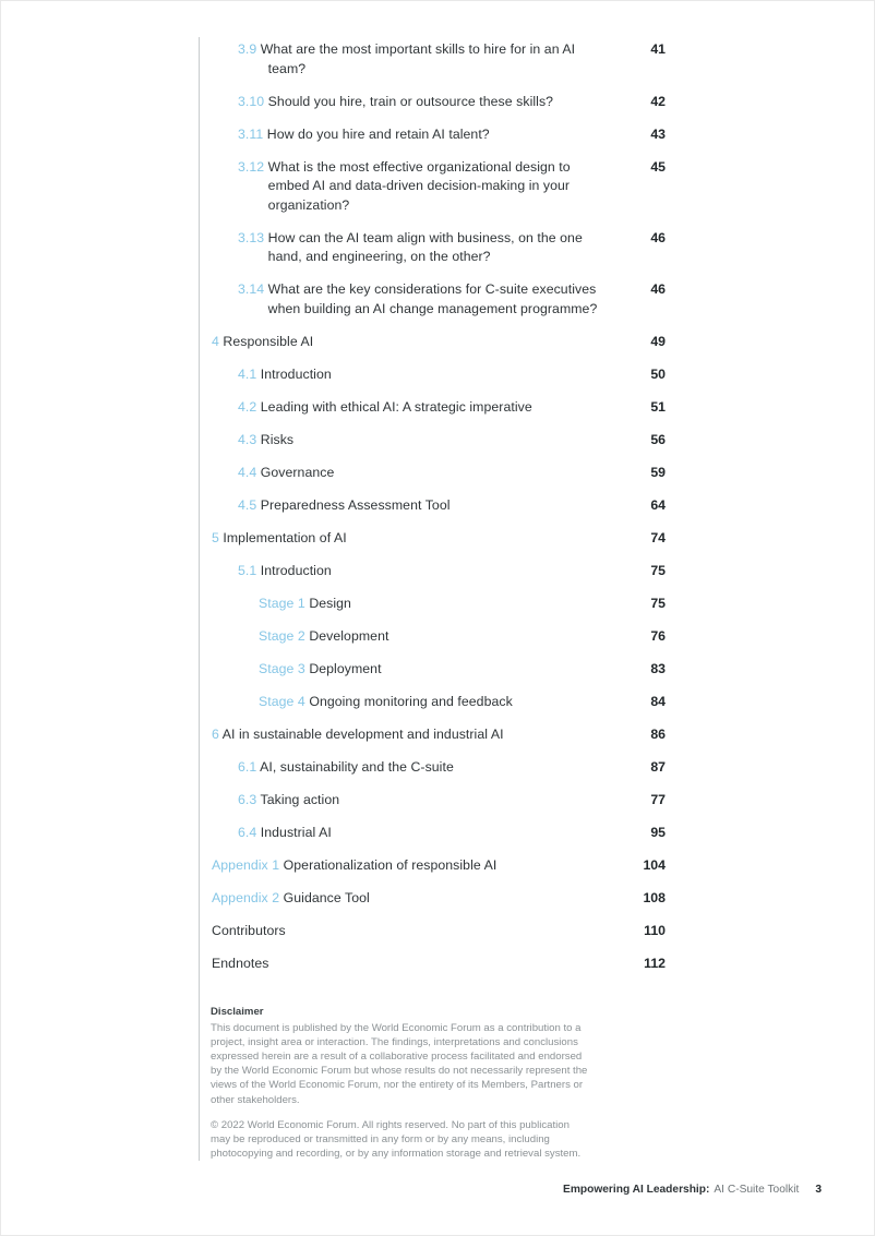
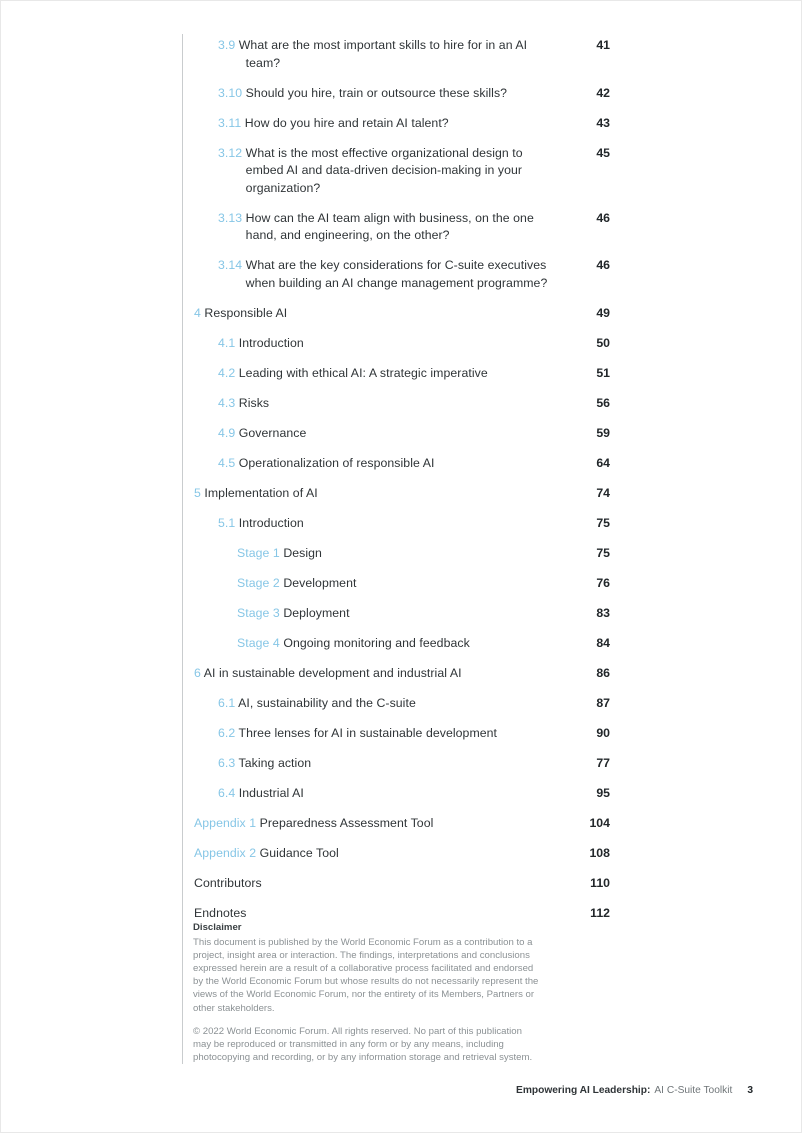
  3.9 What are the most important skills to hire for in an AI team?
  41
  3.10 Should you hire, train or outsource these skills?
  42
  3.11 How do you hire and retain AI talent?
  43
  3.12 What is the most effective organizational design to embed AI and data-driven decision-making in your organization?
  45
  3.13 How can the AI team align with business, on the one hand, and engineering, on the other?
  46
  3.14 What are the key considerations for C-suite executives when building an AI change management programme?
  46
  4 Responsible AI
  49
  4.1 Introduction
  50
  4.2 Leading with ethical AI: A strategic imperative
  51
  4.3 Risks
  56
- 4.4 Governance
+ 4.9 Governance
  59
- 4.5 Preparedness Assessment Tool
+ 4.5 Operationalization of responsible AI
  64
  5 Implementation of AI
  74
  5.1 Introduction
  75
  Stage 1 Design
  75
  Stage 2 Development
  76
  Stage 3 Deployment
  83
  Stage 4 Ongoing monitoring and feedback
  84
  6 AI in sustainable development and industrial AI
  86
  6.1 AI, sustainability and the C-suite
  87
+ 6.2 Three lenses for AI in sustainable development
+ 90
  6.3 Taking action
  77
  6.4 Industrial AI
  95
- Appendix 1 Operationalization of responsible AI
+ Appendix 1 Preparedness Assessment Tool
  104
  Appendix 2 Guidance Tool
  108
  Contributors
  110
  Endnotes
  112
  Disclaimer
  This document is published by the World Economic Forum as a contribution to a project, insight area or interaction. The findings, interpretations and conclusions expressed herein are a result of a collaborative process facilitated and endorsed by the World Economic Forum but whose results do not necessarily represent the views of the World Economic Forum, nor the entirety of its Members, Partners or other stakeholders.
  © 2022 World Economic Forum. All rights reserved. No part of this publication may be reproduced or transmitted in any form or by any means, including photocopying and recording, or by any information storage and retrieval system.
  Empowering AI Leadership:
  AI C-Suite Toolkit
  3
